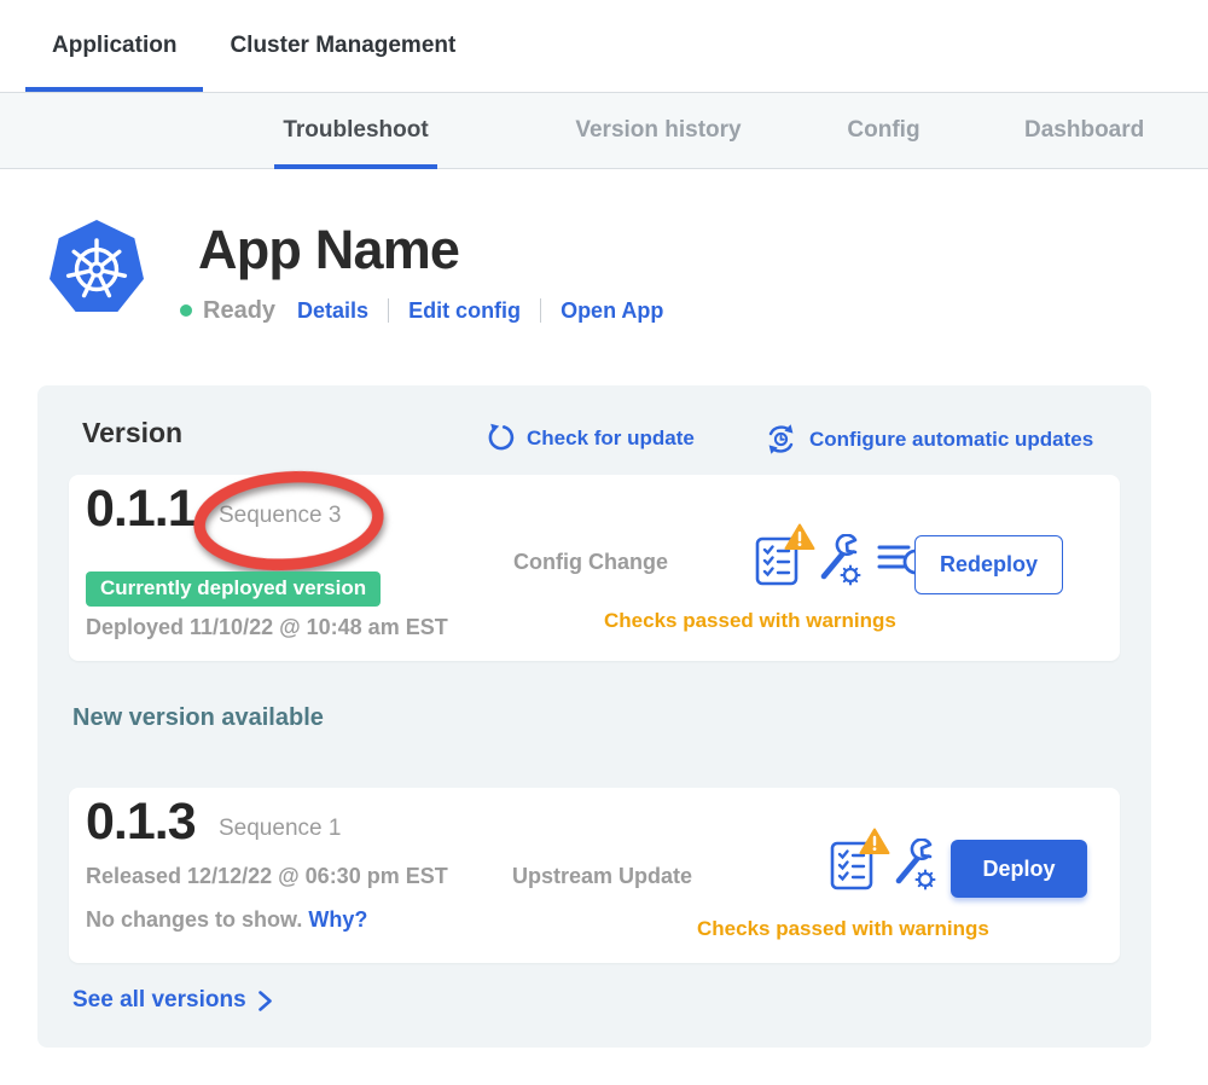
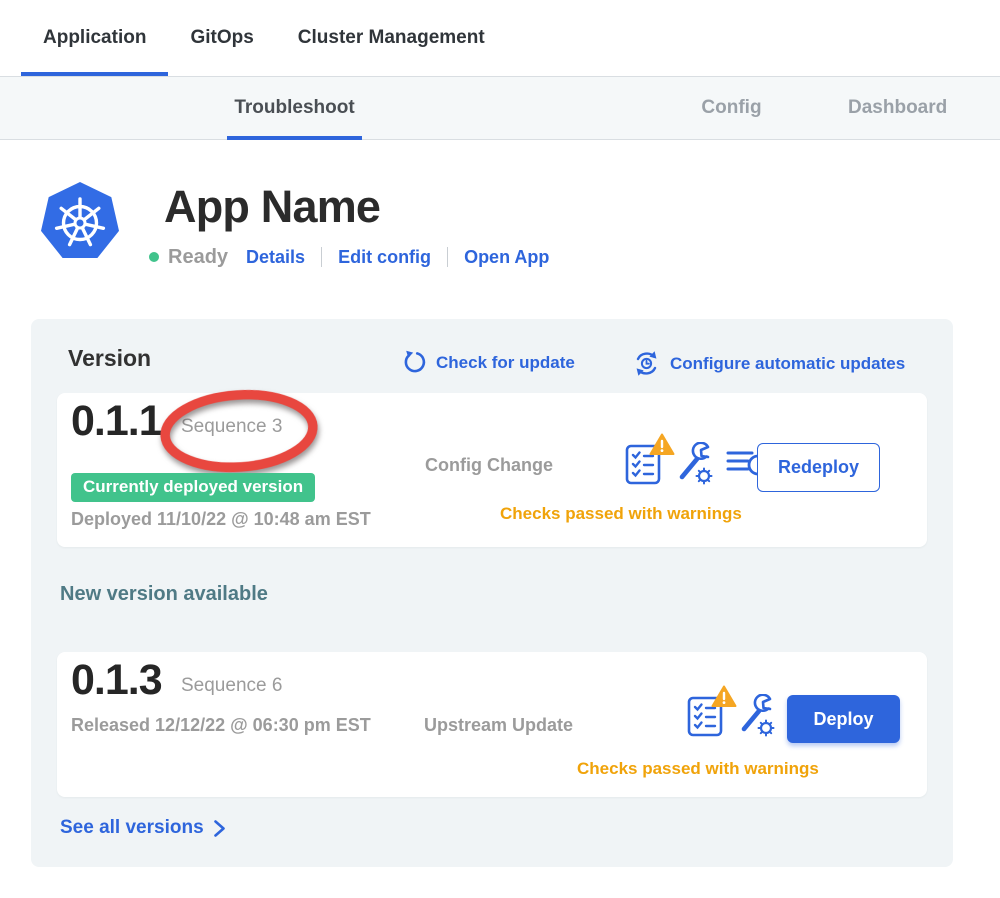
  Application
+ GitOps
  Cluster Management
  Troubleshoot
- Version history
  Config
  Dashboard
  App Name
  Ready
  Details
  Edit config
  Open App
  Version
  Check for update
  Configure automatic updates
  0.1.1
  Sequence 3
  Currently deployed version
  Deployed 11/10/22 @ 10:48 am EST
  Config Change
  Redeploy
  Checks passed with warnings
  New version available
  0.1.3
- Sequence 1
+ Sequence 6
  Released 12/12/22 @ 06:30 pm EST
- No changes to show. Why?
  Upstream Update
  Deploy
  Checks passed with warnings
  See all versions
